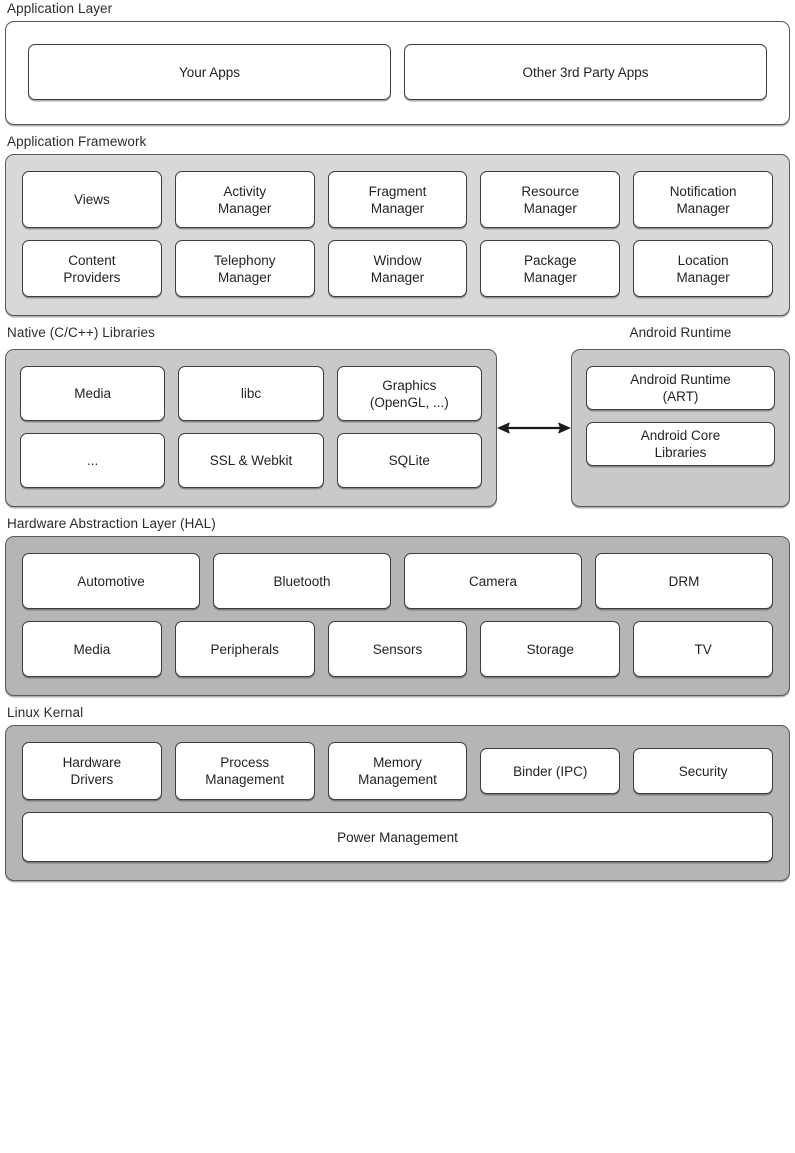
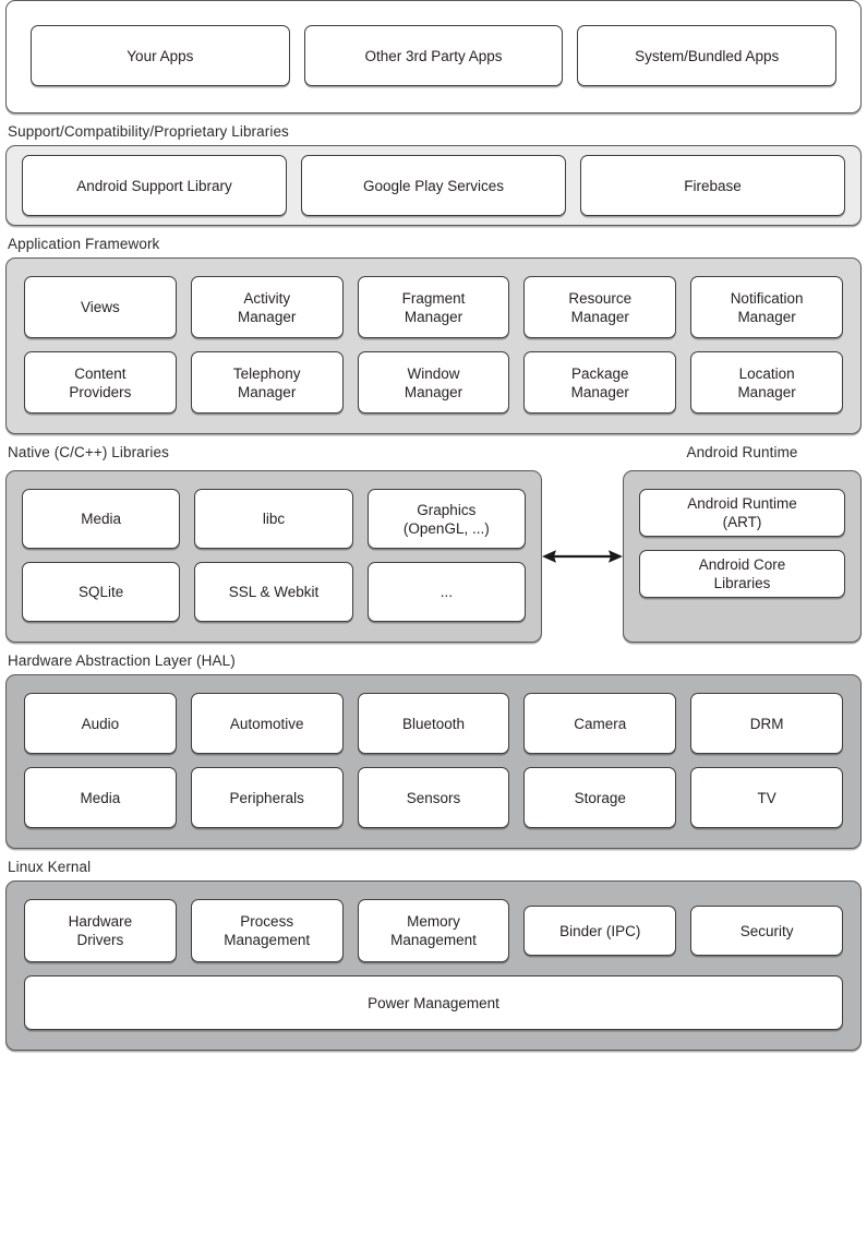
- Application Layer
  Your Apps
  Other 3rd Party Apps
+ System/Bundled Apps
+ Support/Compatibility/Proprietary Libraries
+ Android Support Library
+ Google Play Services
+ Firebase
  Application Framework
  Views
  Activity
  Manager
  Fragment
  Manager
  Resource
  Manager
  Notification
  Manager
  Content
  Providers
  Telephony
  Manager
  Window
  Manager
  Package
  Manager
  Location
  Manager
  Native (C/C++) Libraries
  Android Runtime
  Media
  libc
  Graphics
  (OpenGL, ...)
- ...
+ SQLite
  SSL & Webkit
- SQLite
+ ...
  Android Runtime
  (ART)
  Android Core
  Libraries
  Hardware Abstraction Layer (HAL)
+ Audio
  Automotive
  Bluetooth
  Camera
  DRM
  Media
  Peripherals
  Sensors
  Storage
  TV
  Linux Kernal
  Hardware
  Drivers
  Process
  Management
  Memory
  Management
  Binder (IPC)
  Security
  Power Management
